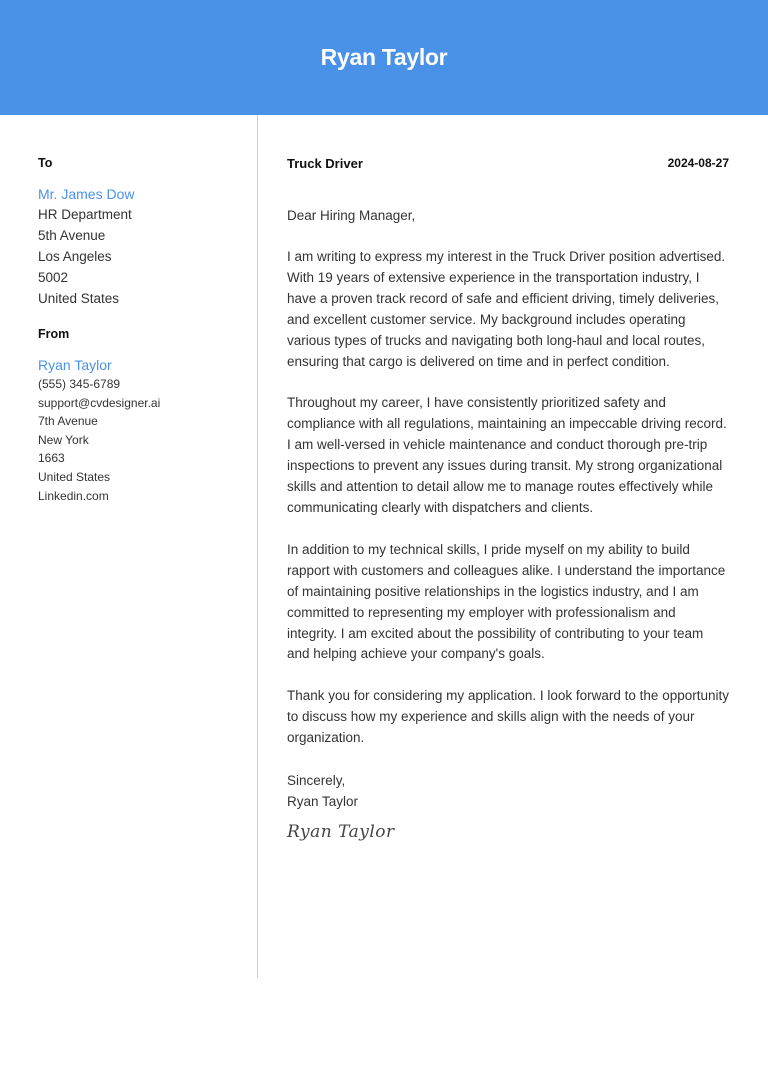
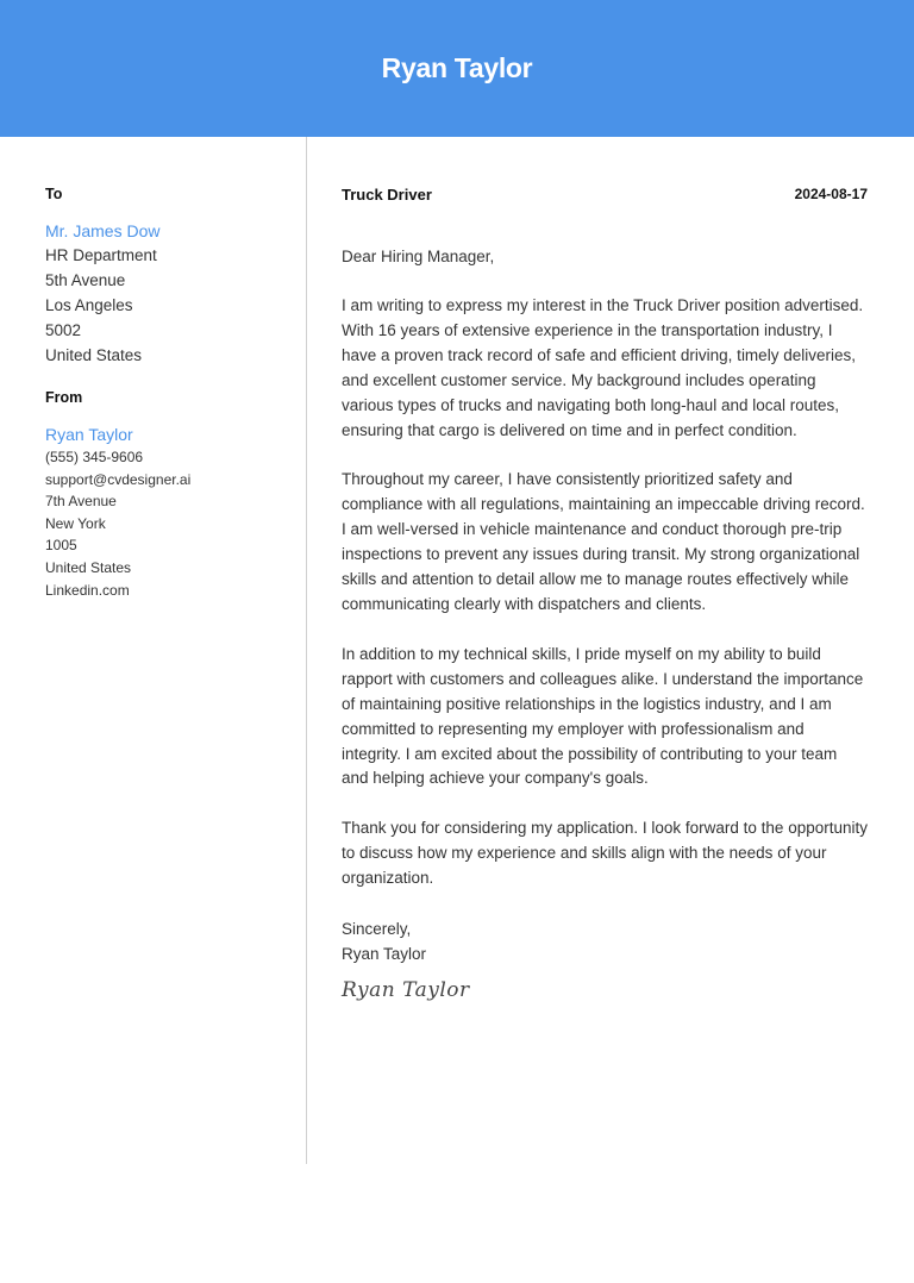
  Ryan Taylor
  To
  Mr. James Dow
  HR Department
  5th Avenue
  Los Angeles
  5002
  United States
  From
  Ryan Taylor
- (555) 345-6789
+ (555) 345-9606
  support@cvdesigner.ai
  7th Avenue
  New York
- 1663
+ 1005
  United States
  Linkedin.com
  Truck Driver
- 2024-08-27
+ 2024-08-17
  Dear Hiring Manager,
- I am writing to express my interest in the Truck Driver position advertised. With 19 years of extensive experience in the transportation industry, I have a proven track record of safe and efficient driving, timely deliveries, and excellent customer service. My background includes operating various types of trucks and navigating both long-haul and local routes, ensuring that cargo is delivered on time and in perfect condition.
+ I am writing to express my interest in the Truck Driver position advertised. With 16 years of extensive experience in the transportation industry, I have a proven track record of safe and efficient driving, timely deliveries, and excellent customer service. My background includes operating various types of trucks and navigating both long-haul and local routes, ensuring that cargo is delivered on time and in perfect condition.
  Throughout my career, I have consistently prioritized safety and compliance with all regulations, maintaining an impeccable driving record. I am well-versed in vehicle maintenance and conduct thorough pre-trip inspections to prevent any issues during transit. My strong organizational skills and attention to detail allow me to manage routes effectively while communicating clearly with dispatchers and clients.
  In addition to my technical skills, I pride myself on my ability to build rapport with customers and colleagues alike. I understand the importance of maintaining positive relationships in the logistics industry, and I am committed to representing my employer with professionalism and integrity. I am excited about the possibility of contributing to your team and helping achieve your company's goals.
  Thank you for considering my application. I look forward to the opportunity to discuss how my experience and skills align with the needs of your organization.
  Sincerely,
  Ryan Taylor
  Ryan Taylor
